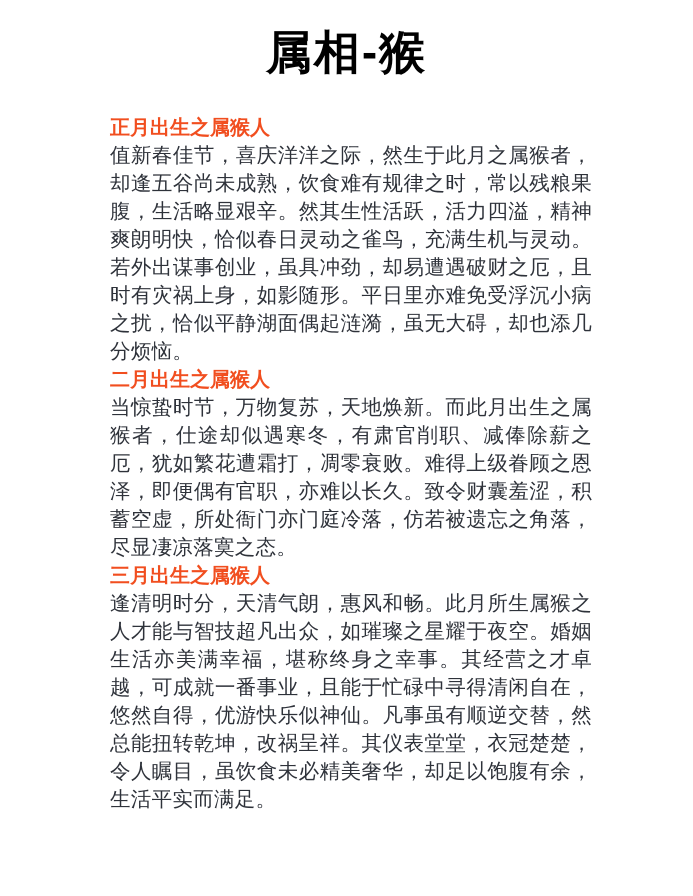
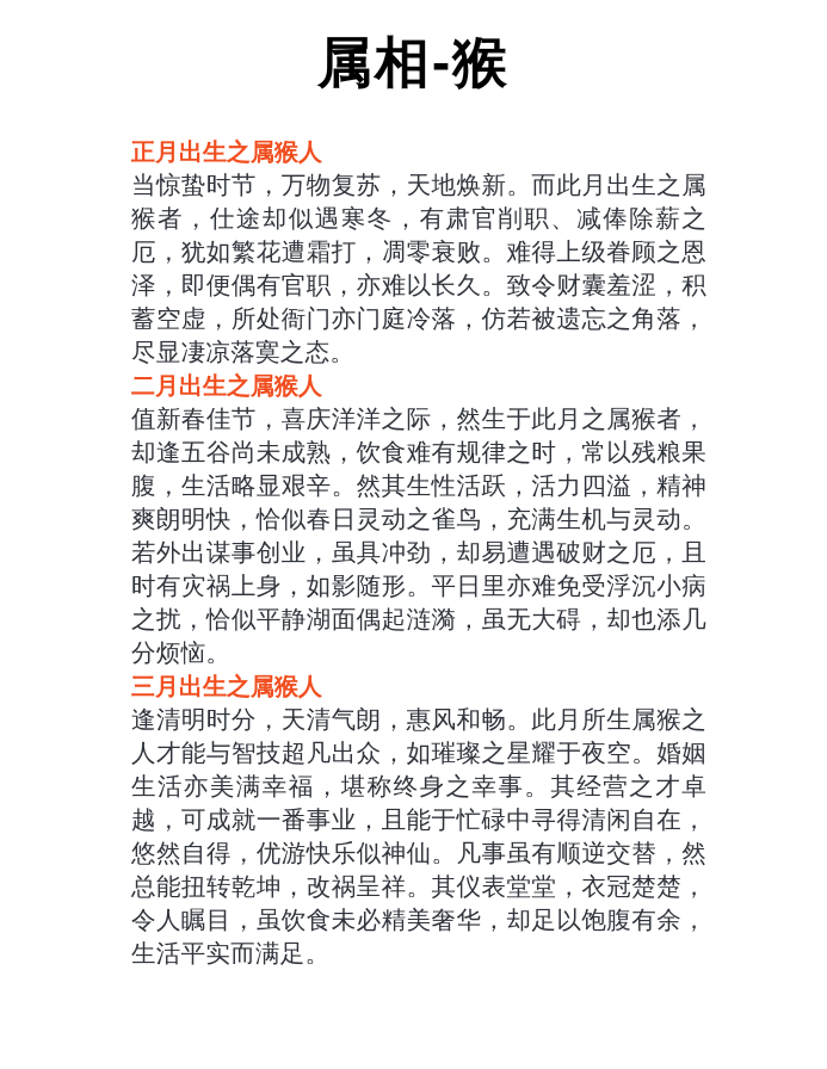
  属相-猴
  正月出生之属猴人
- 值新春佳节，喜庆洋洋之际，然生于此月之属猴者，却逢五谷尚未成熟，饮食难有规律之时，常以残粮果腹，生活略显艰辛。然其生性活跃，活力四溢，精神爽朗明快，恰似春日灵动之雀鸟，充满生机与灵动。若外出谋事创业，虽具冲劲，却易遭遇破财之厄，且时有灾祸上身，如影随形。平日里亦难免受浮沉小病之扰，恰似平静湖面偶起涟漪，虽无大碍，却也添几分烦恼。
+ 当惊蛰时节，万物复苏，天地焕新。而此月出生之属猴者，仕途却似遇寒冬，有肃官削职、减俸除薪之厄，犹如繁花遭霜打，凋零衰败。难得上级眷顾之恩泽，即便偶有官职，亦难以长久。致令财囊羞涩，积蓄空虚，所处衙门亦门庭冷落，仿若被遗忘之角落，尽显凄凉落寞之态。
  二月出生之属猴人
- 当惊蛰时节，万物复苏，天地焕新。而此月出生之属猴者，仕途却似遇寒冬，有肃官削职、减俸除薪之厄，犹如繁花遭霜打，凋零衰败。难得上级眷顾之恩泽，即便偶有官职，亦难以长久。致令财囊羞涩，积蓄空虚，所处衙门亦门庭冷落，仿若被遗忘之角落，尽显凄凉落寞之态。
+ 值新春佳节，喜庆洋洋之际，然生于此月之属猴者，却逢五谷尚未成熟，饮食难有规律之时，常以残粮果腹，生活略显艰辛。然其生性活跃，活力四溢，精神爽朗明快，恰似春日灵动之雀鸟，充满生机与灵动。若外出谋事创业，虽具冲劲，却易遭遇破财之厄，且时有灾祸上身，如影随形。平日里亦难免受浮沉小病之扰，恰似平静湖面偶起涟漪，虽无大碍，却也添几分烦恼。
  三月出生之属猴人
  逢清明时分，天清气朗，惠风和畅。此月所生属猴之人才能与智技超凡出众，如璀璨之星耀于夜空。婚姻生活亦美满幸福，堪称终身之幸事。其经营之才卓越，可成就一番事业，且能于忙碌中寻得清闲自在，悠然自得，优游快乐似神仙。凡事虽有顺逆交替，然总能扭转乾坤，改祸呈祥。其仪表堂堂，衣冠楚楚，令人瞩目，虽饮食未必精美奢华，却足以饱腹有余，生活平实而满足。
